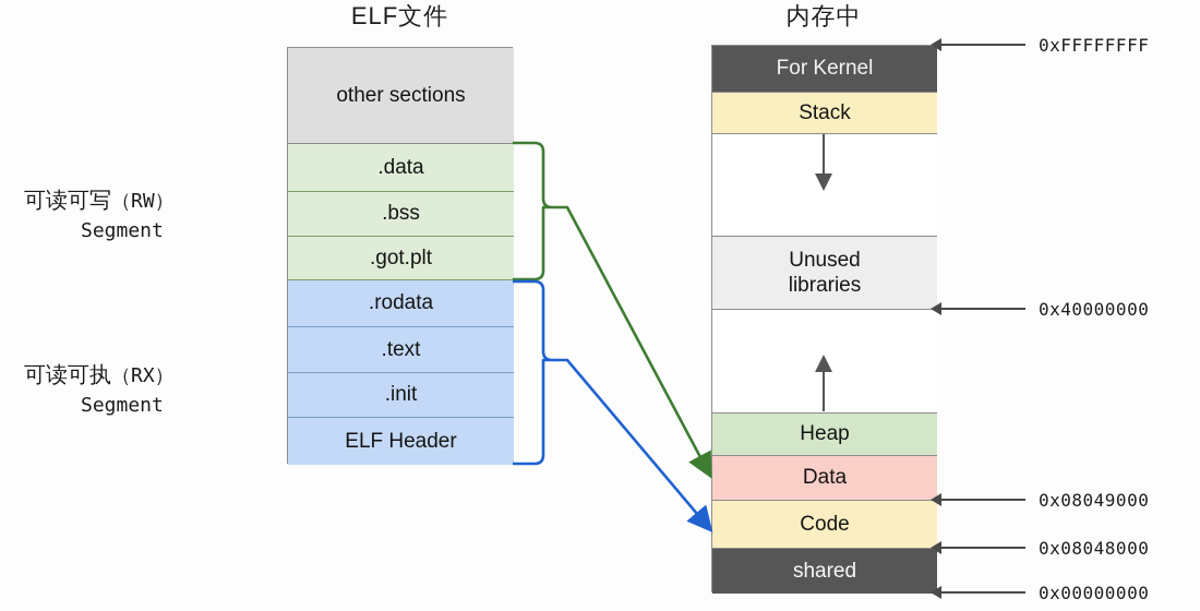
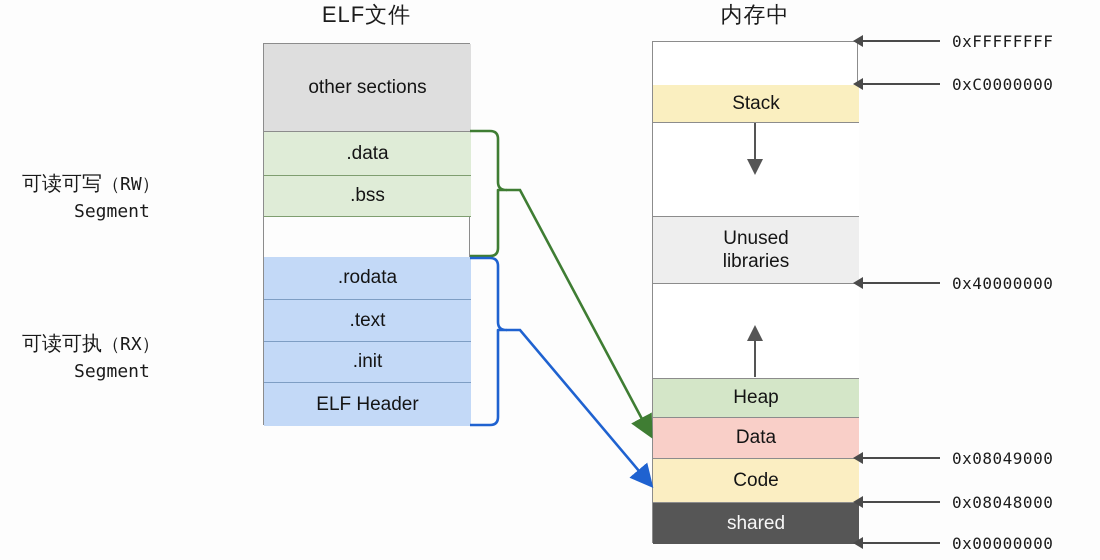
  ELF文件
  内存中
  other sections
  .data
  .bss
- .got.plt
  .rodata
  .text
  .init
  ELF Header
  可读可写（RW）
  Segment
  可读可执（RX）
  Segment
- For Kernel
  Stack
  Unused
  libraries
  Heap
  Data
  Code
  shared
  0xFFFFFFFF
+ 0xC0000000
  0x40000000
  0x08049000
  0x08048000
  0x00000000
